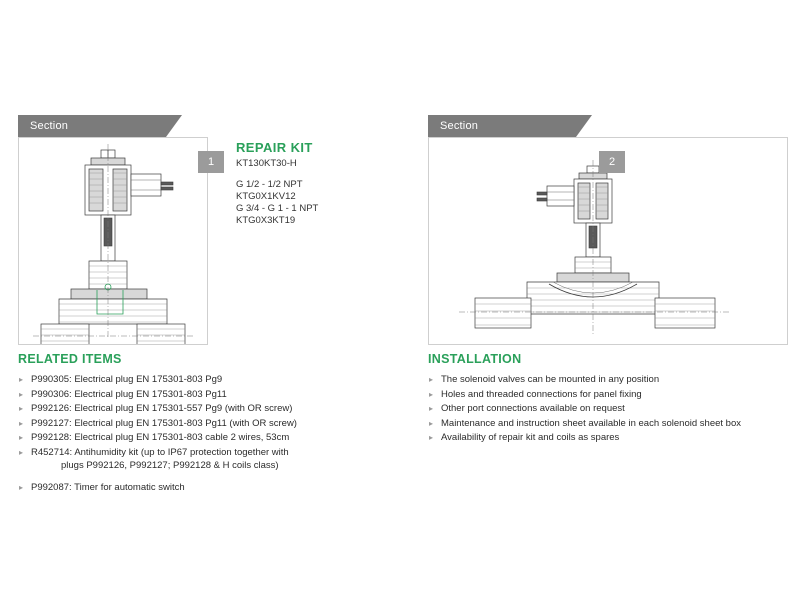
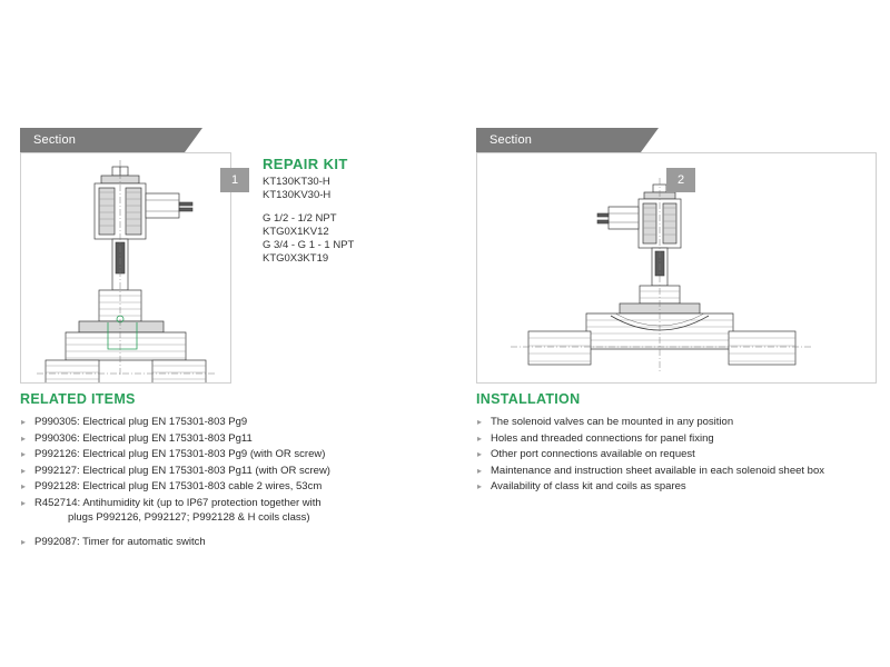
  Section
  1
  REPAIR KIT
  KT130KT30-H
+ KT130KV30-H
  G 1/2 - 1/2 NPT
  KTG0X1KV12
  G 3/4 - G 1 - 1 NPT
  KTG0X3KT19
  Section
  2
  RELATED ITEMS
  ▸
  P990305: Electrical plug EN 175301-803 Pg9
  ▸
  P990306: Electrical plug EN 175301-803 Pg11
  ▸
- P992126: Electrical plug EN 175301-557 Pg9 (with OR screw)
+ P992126: Electrical plug EN 175301-803 Pg9 (with OR screw)
  ▸
  P992127: Electrical plug EN 175301-803 Pg11 (with OR screw)
  ▸
  P992128: Electrical plug EN 175301-803 cable 2 wires, 53cm
  ▸
  R452714: Antihumidity kit (up to IP67 protection together with
  plugs P992126, P992127; P992128 & H coils class)
  ▸
  P992087: Timer for automatic switch
  INSTALLATION
  ▸
  The solenoid valves can be mounted in any position
  ▸
  Holes and threaded connections for panel fixing
  ▸
  Other port connections available on request
  ▸
  Maintenance and instruction sheet available in each solenoid sheet box
  ▸
- Availability of repair kit and coils as spares
+ Availability of class kit and coils as spares
